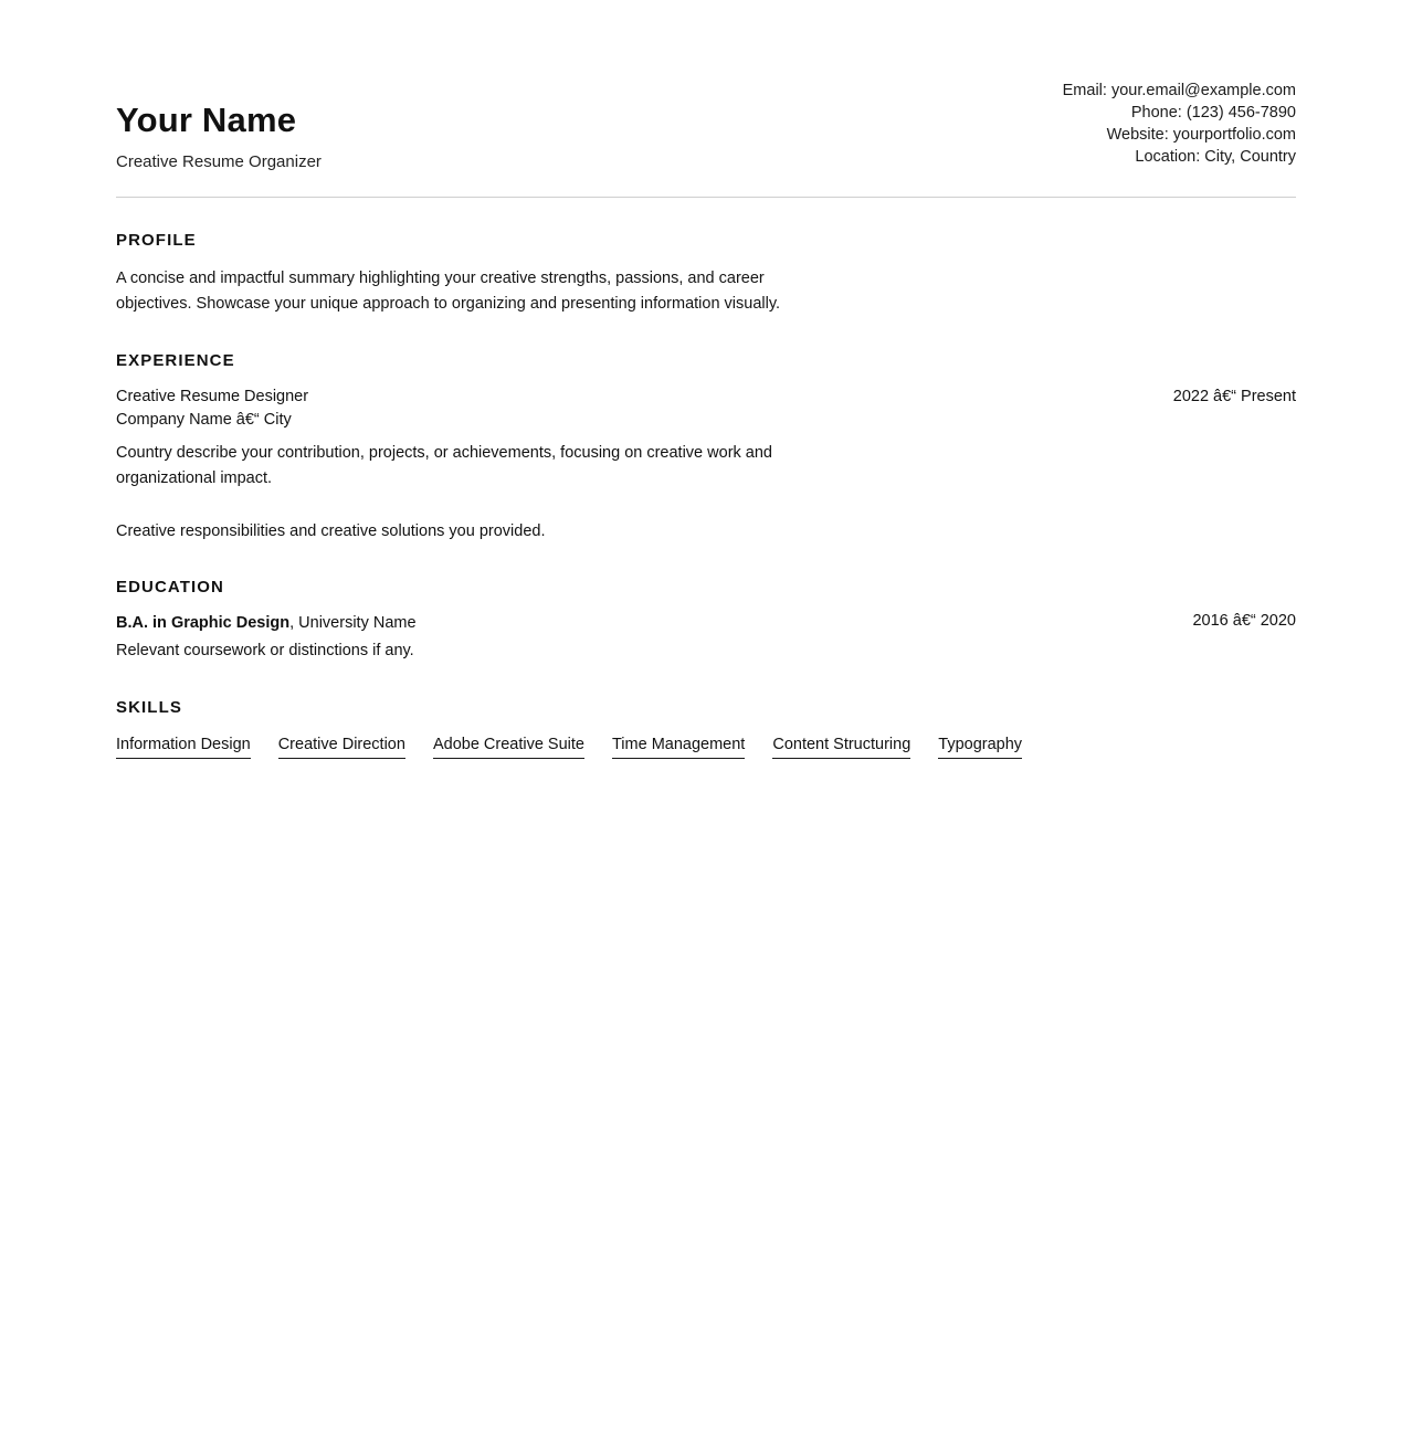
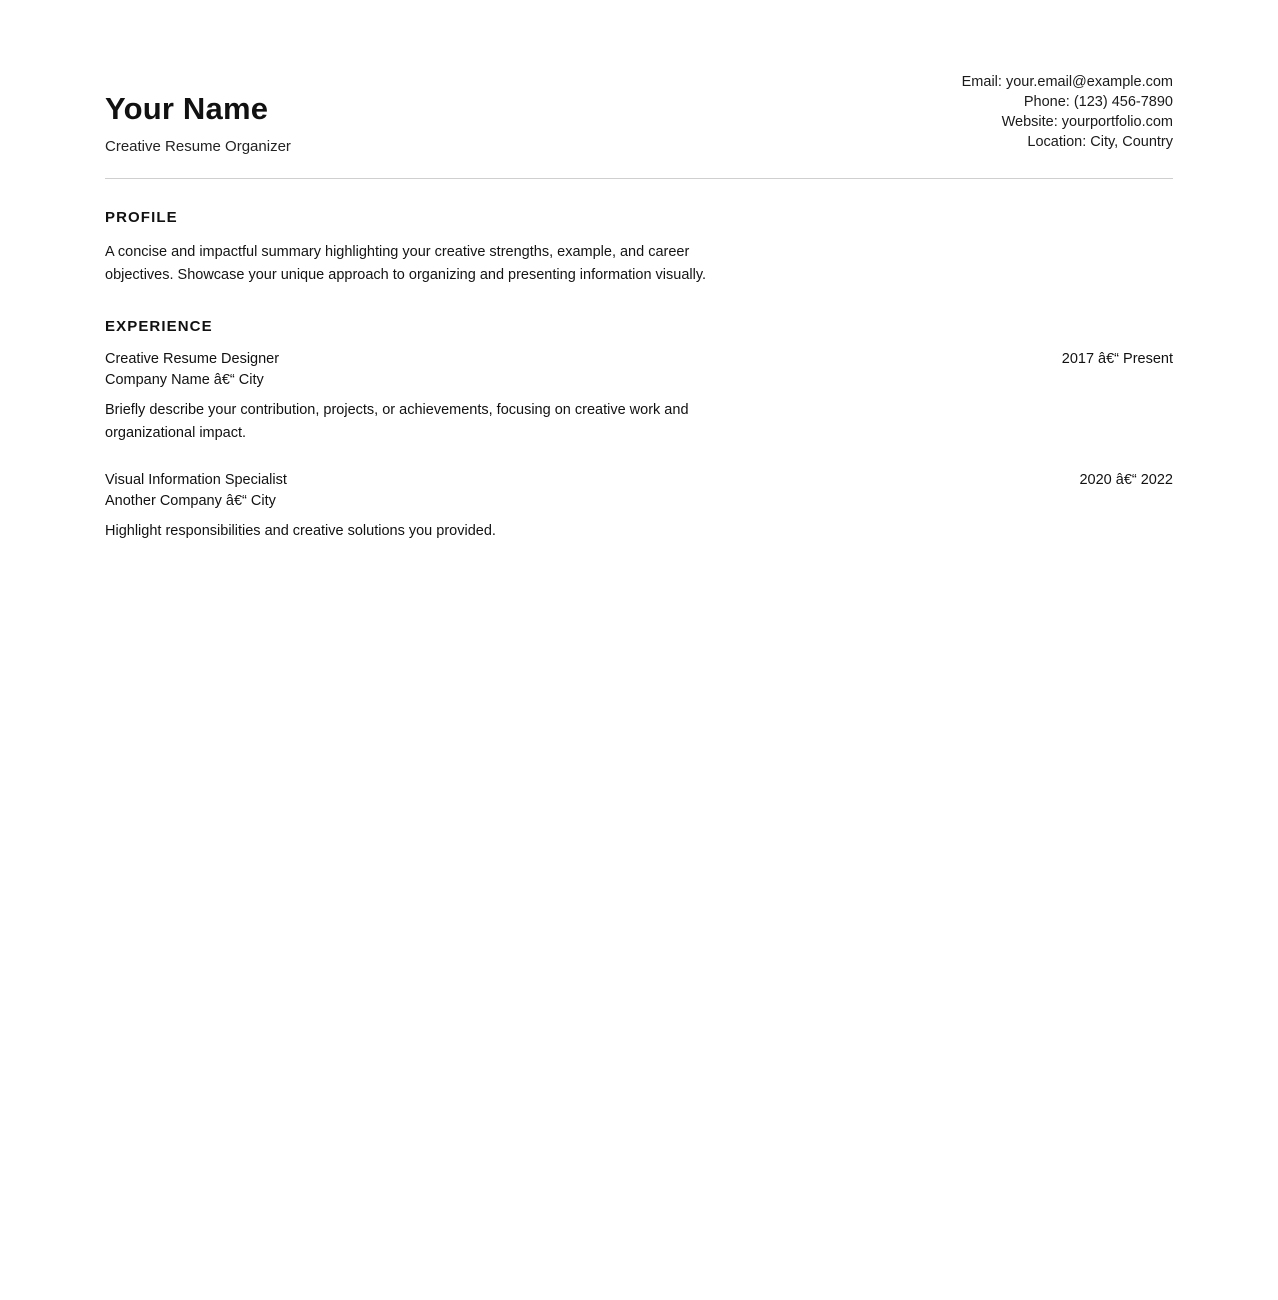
  Your Name
  Creative Resume Organizer
  Email: your.email@example.com
  Phone: (123) 456-7890
  Website: yourportfolio.com
  Location: City, Country
  PROFILE
- A concise and impactful summary highlighting your creative strengths, passions, and career objectives. Showcase your unique approach to organizing and presenting information visually.
+ A concise and impactful summary highlighting your creative strengths, example, and career objectives. Showcase your unique approach to organizing and presenting information visually.
  EXPERIENCE
  Creative Resume Designer
  Company Name â€“ City
- 2022 â€“ Present
+ 2017 â€“ Present
- Country describe your contribution, projects, or achievements, focusing on creative work and organizational impact.
+ Briefly describe your contribution, projects, or achievements, focusing on creative work and organizational impact.
+ Visual Information Specialist
+ Another Company â€“ City
+ 2020 â€“ 2022
- Creative responsibilities and creative solutions you provided.
+ Highlight responsibilities and creative solutions you provided.
- EDUCATION
- B.A. in Graphic Design, University Name
- 2016 â€“ 2020
- Relevant coursework or distinctions if any.
- SKILLS
- Information Design
- Creative Direction
- Adobe Creative Suite
- Time Management
- Content Structuring
- Typography
